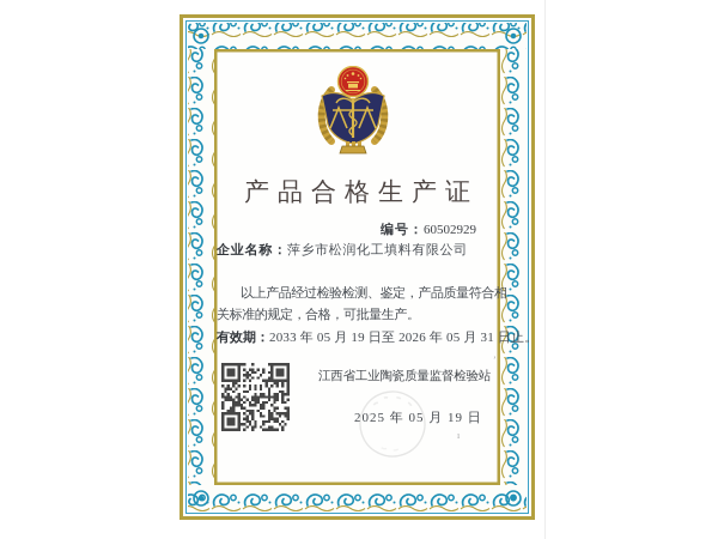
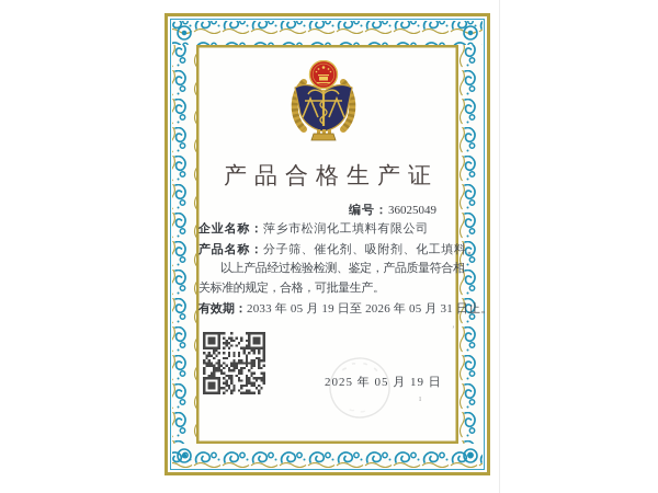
  产品合格生产证
- 编号：60502929
+ 编号：36025049
  企业名称：萍乡市松润化工填料有限公司
+ 产品名称：分子筛、催化剂、吸附剂、化工填料。
  以上产品经过检验检测、鉴定，产品质量符合相
  关标准的规定，合格，可批量生产。
  有效期：2033 年 05 月 19 日至 2026 年 05 月 31 日止。
- 江西省工业陶瓷质量监督检验站
  2025 年 05 月 19 日
  ’
  ı
